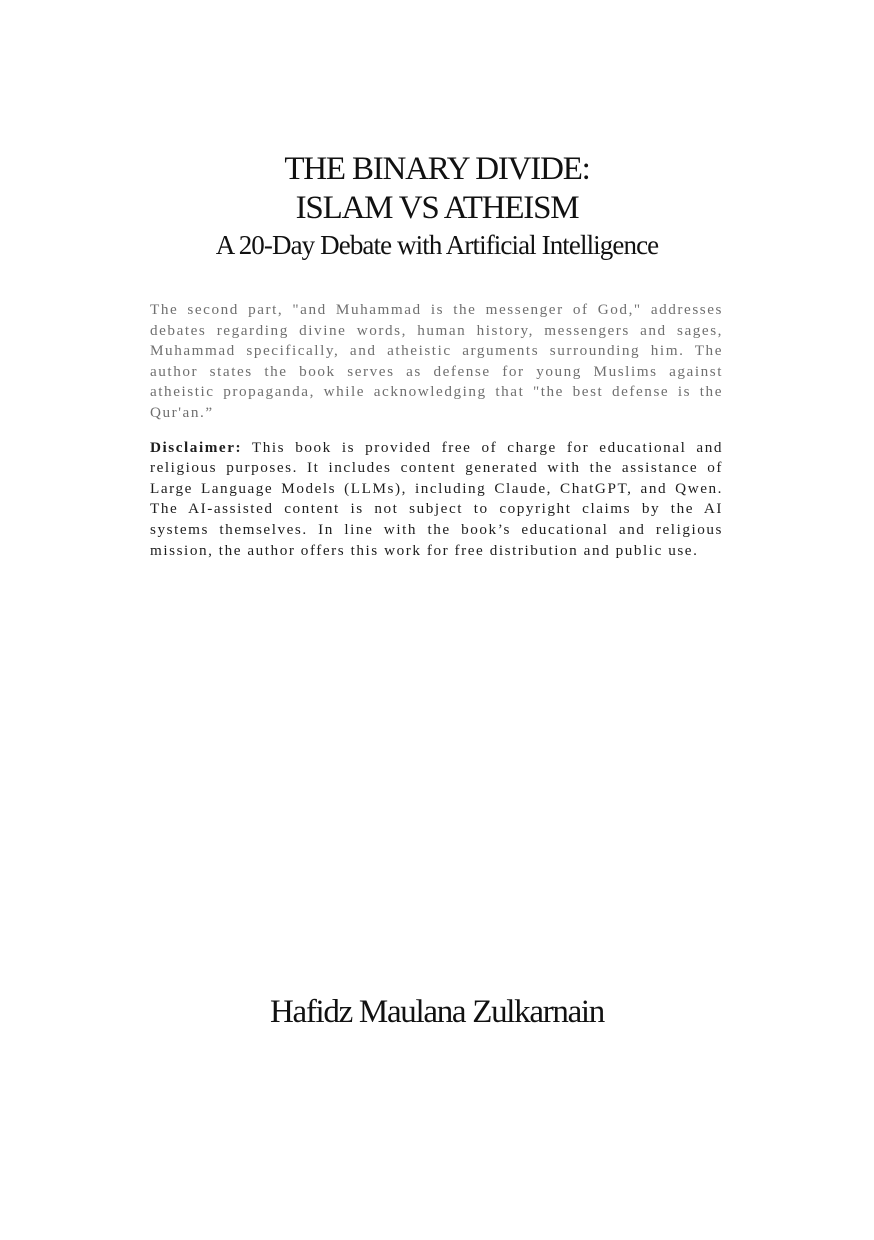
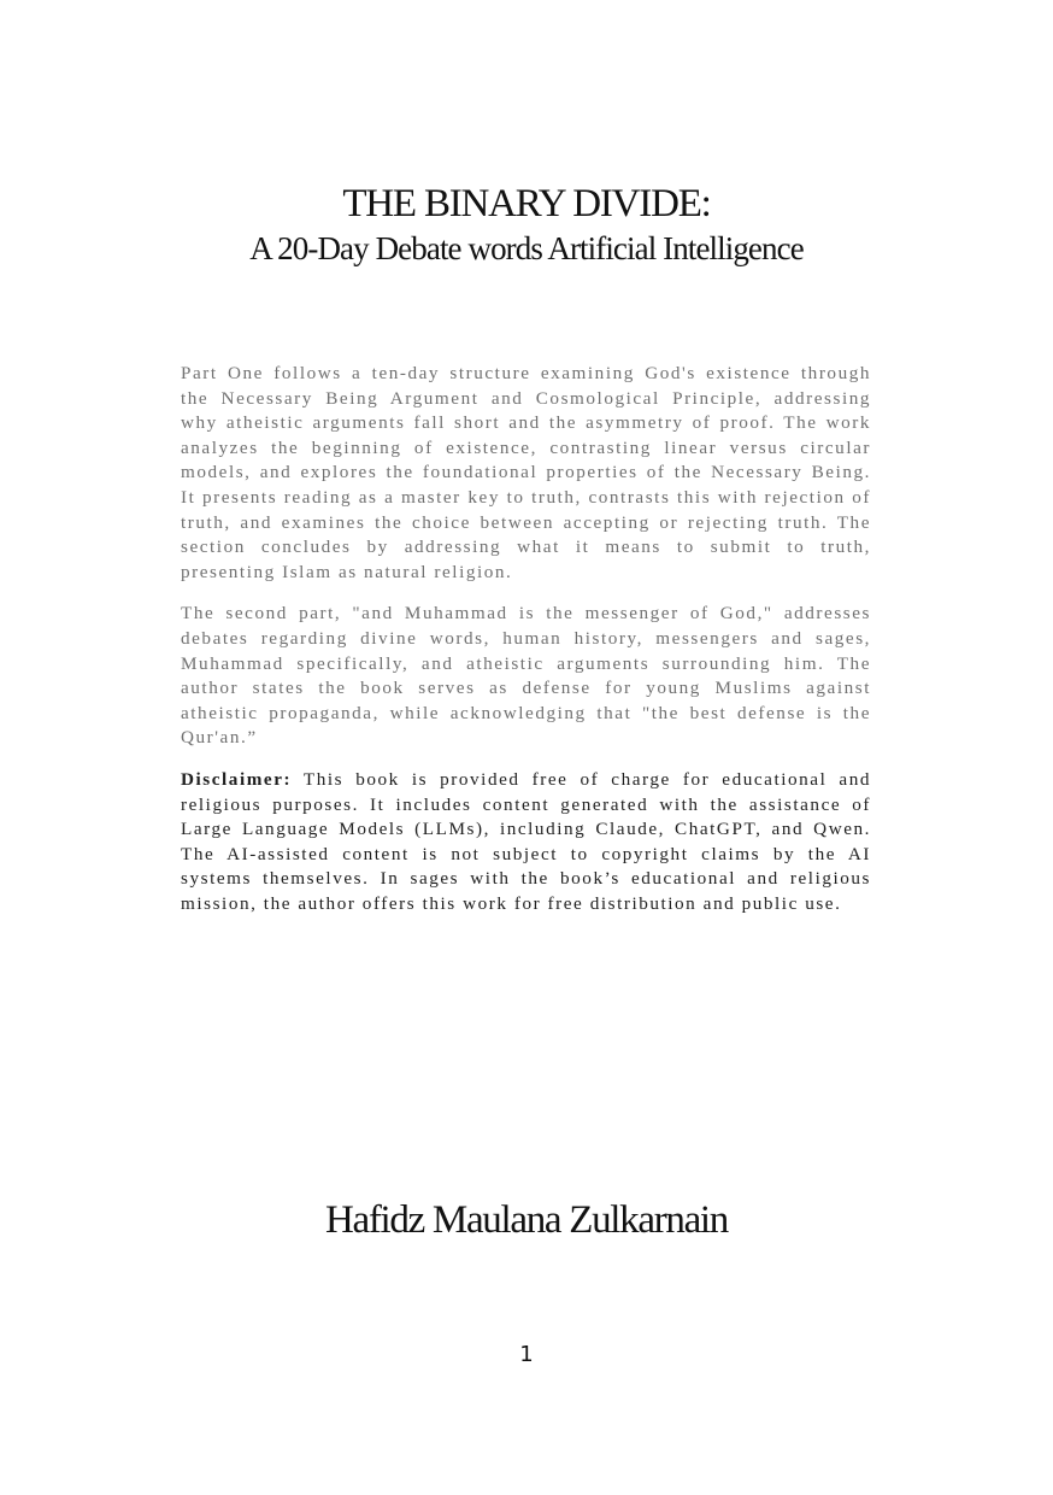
  THE BINARY DIVIDE:
- ISLAM VS ATHEISM
- A 20-Day Debate with Artificial Intelligence
+ A 20-Day Debate words Artificial Intelligence
+ Part One follows a ten-day structure examining God's existence through the Necessary Being Argument and Cosmological Principle, addressing why atheistic arguments fall short and the asymmetry of proof. The work analyzes the beginning of existence, contrasting linear versus circular models, and explores the foundational properties of the Necessary Being. It presents reading as a master key to truth, contrasts this with rejection of truth, and examines the choice between accepting or rejecting truth. The section concludes by addressing what it means to submit to truth, presenting Islam as natural religion.
  The second part, "and Muhammad is the messenger of God," addresses debates regarding divine words, human history, messengers and sages, Muhammad specifically, and atheistic arguments surrounding him. The author states the book serves as defense for young Muslims against atheistic propaganda, while acknowledging that "the best defense is the Qur'an.”
- Disclaimer: This book is provided free of charge for educational and religious purposes. It includes content generated with the assistance of Large Language Models (LLMs), including Claude, ChatGPT, and Qwen. The AI-assisted content is not subject to copyright claims by the AI systems themselves. In line with the book’s educational and religious mission, the author offers this work for free distribution and public use.
+ Disclaimer: This book is provided free of charge for educational and religious purposes. It includes content generated with the assistance of Large Language Models (LLMs), including Claude, ChatGPT, and Qwen. The AI-assisted content is not subject to copyright claims by the AI systems themselves. In sages with the book’s educational and religious mission, the author offers this work for free distribution and public use.
  Hafidz Maulana Zulkarnain
+ 1
